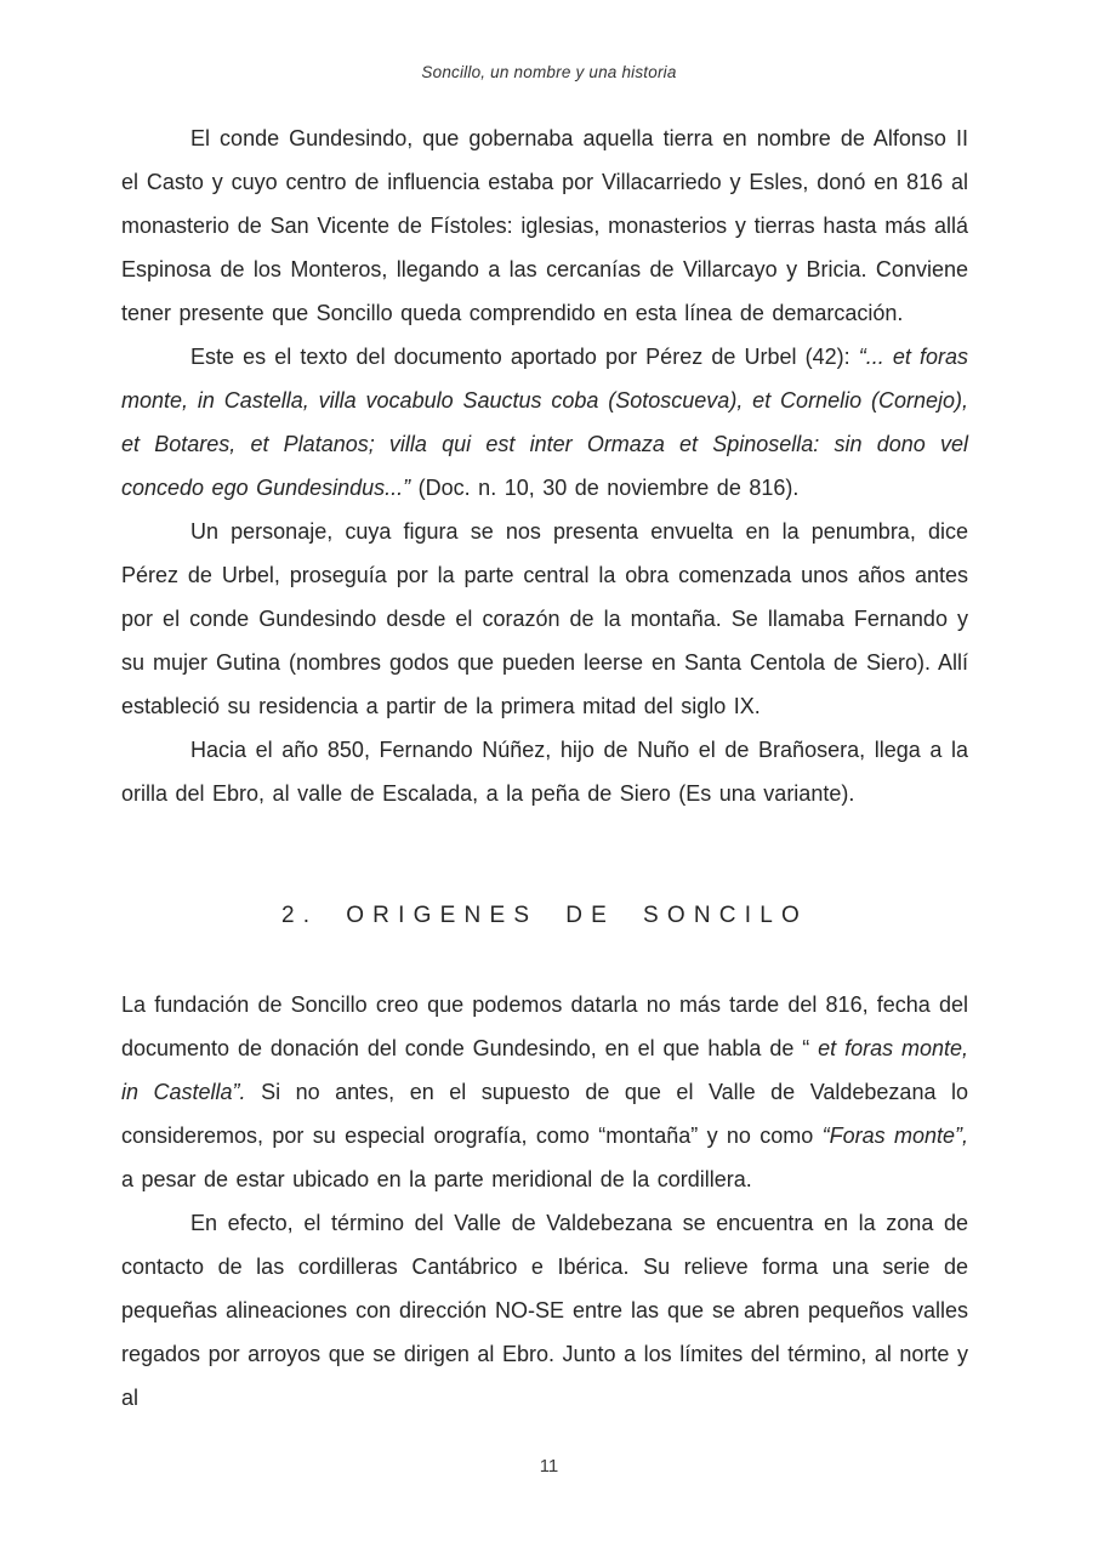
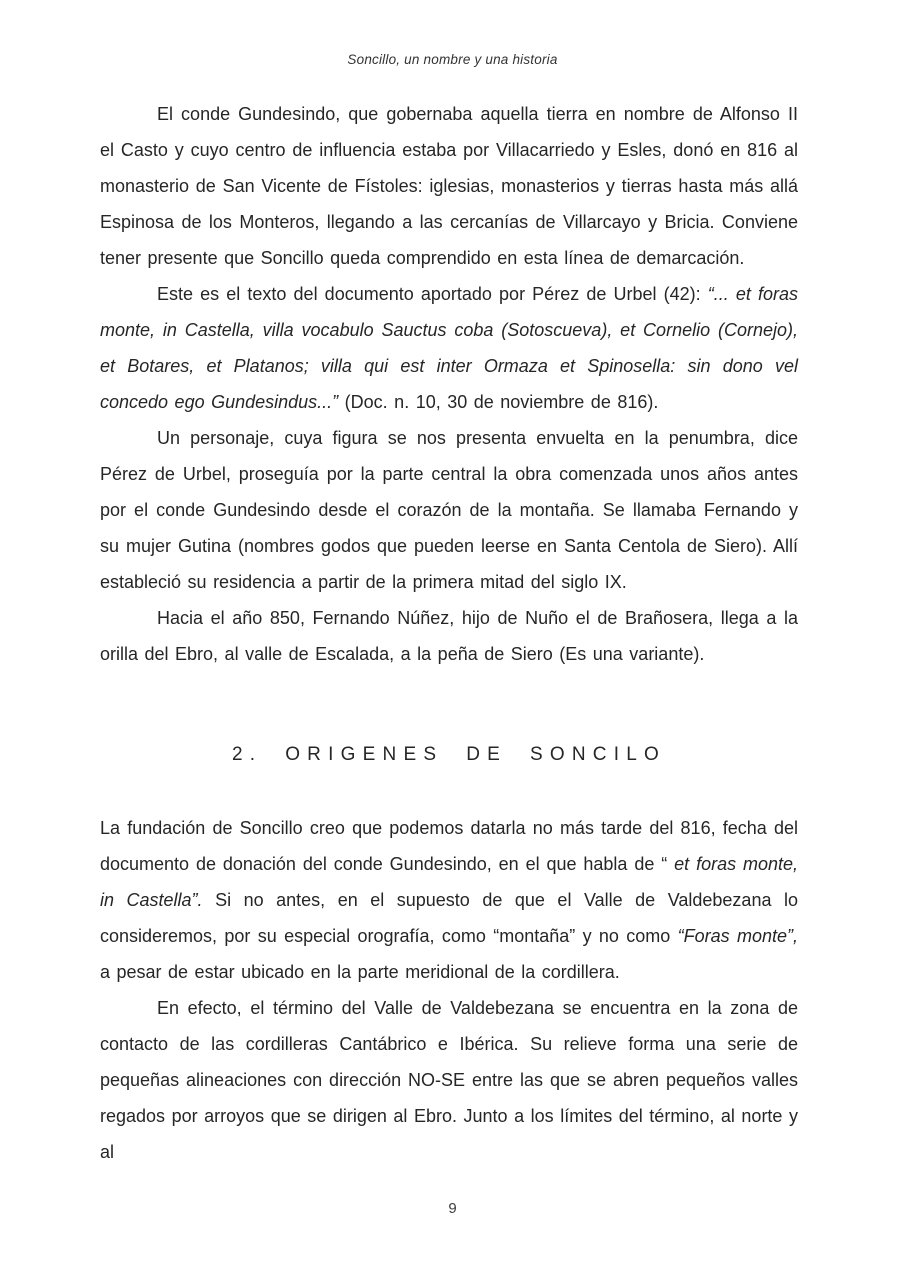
  Soncillo, un nombre y una historia
  El conde Gundesindo, que gobernaba aquella tierra en nombre de Alfonso II el Casto y cuyo centro de influencia estaba por Villacarriedo y Esles, donó en 816 al monasterio de San Vicente de Fístoles: iglesias, monasterios y tierras hasta más allá Espinosa de los Monteros, llegando a las cercanías de Villarcayo y Bricia. Conviene tener presente que Soncillo queda comprendido en esta línea de demarcación.
  Este es el texto del documento aportado por Pérez de Urbel (42): “... et foras monte, in Castella, villa vocabulo Sauctus coba (Sotoscueva), et Cornelio (Cornejo), et Botares, et Platanos; villa qui est inter Ormaza et Spinosella: sin dono vel concedo ego Gundesindus...” (Doc. n. 10, 30 de noviembre de 816).
  Un personaje, cuya figura se nos presenta envuelta en la penumbra, dice Pérez de Urbel, proseguía por la parte central la obra comenzada unos años antes por el conde Gundesindo desde el corazón de la montaña. Se llamaba Fernando y su mujer Gutina (nombres godos que pueden leerse en Santa Centola de Siero). Allí estableció su residencia a partir de la primera mitad del siglo IX.
  Hacia el año 850, Fernando Núñez, hijo de Nuño el de Brañosera, llega a la orilla del Ebro, al valle de Escalada, a la peña de Siero (Es una variante).
  2. ORIGENES DE SONCILO
  La fundación de Soncillo creo que podemos datarla no más tarde del 816, fecha del documento de donación del conde Gundesindo, en el que habla de “ et foras monte, in Castella”. Si no antes, en el supuesto de que el Valle de Valdebezana lo consideremos, por su especial orografía, como “montaña” y no como “Foras monte”, a pesar de estar ubicado en la parte meridional de la cordillera.
  En efecto, el término del Valle de Valdebezana se encuentra en la zona de contacto de las cordilleras Cantábrico e Ibérica. Su relieve forma una serie de pequeñas alineaciones con dirección NO-SE entre las que se abren pequeños valles regados por arroyos que se dirigen al Ebro. Junto a los límites del término, al norte y al
- 11
+ 9
